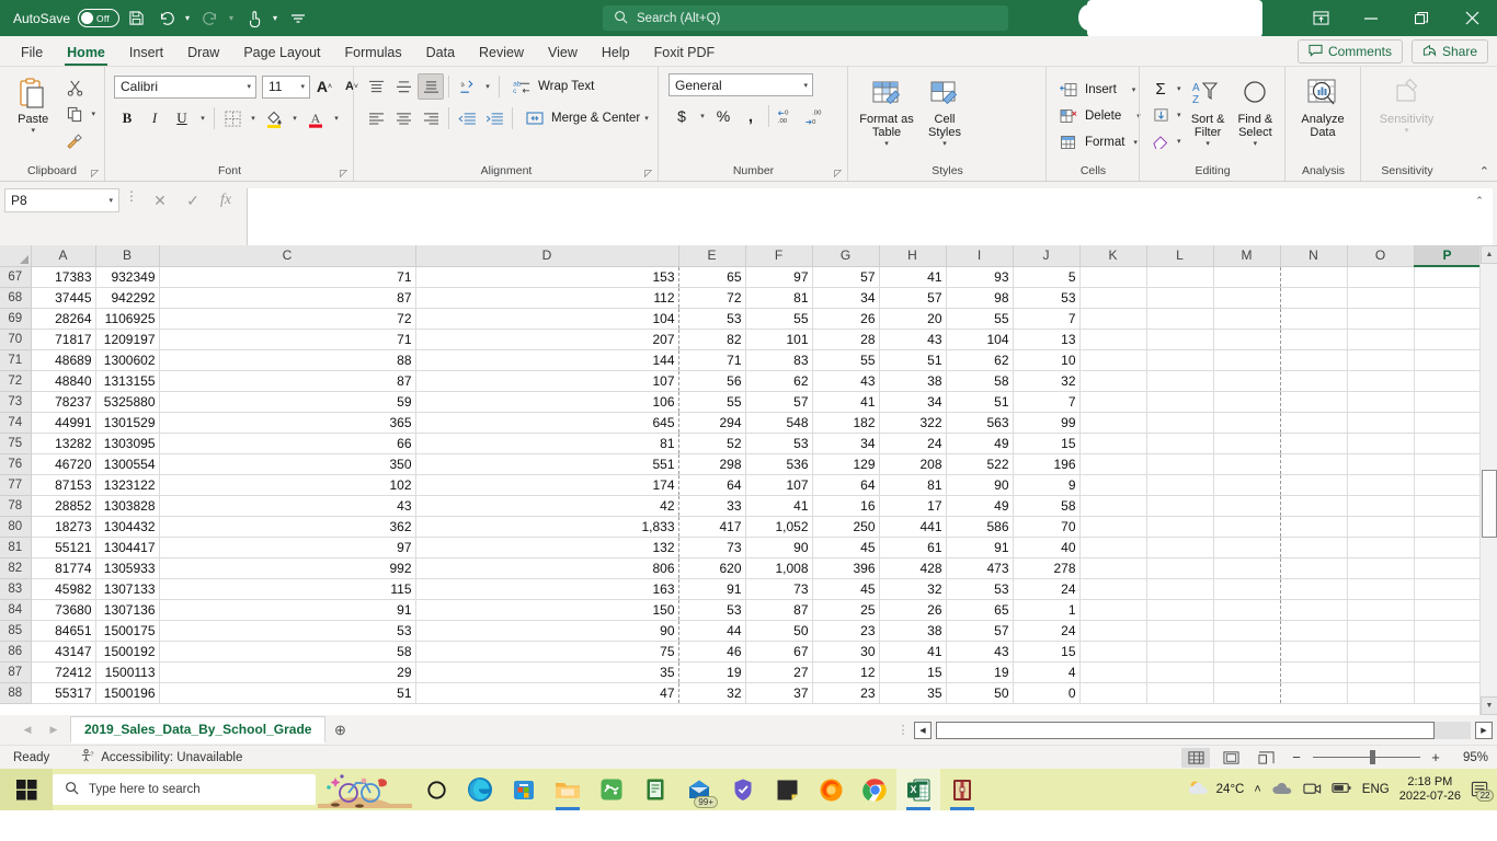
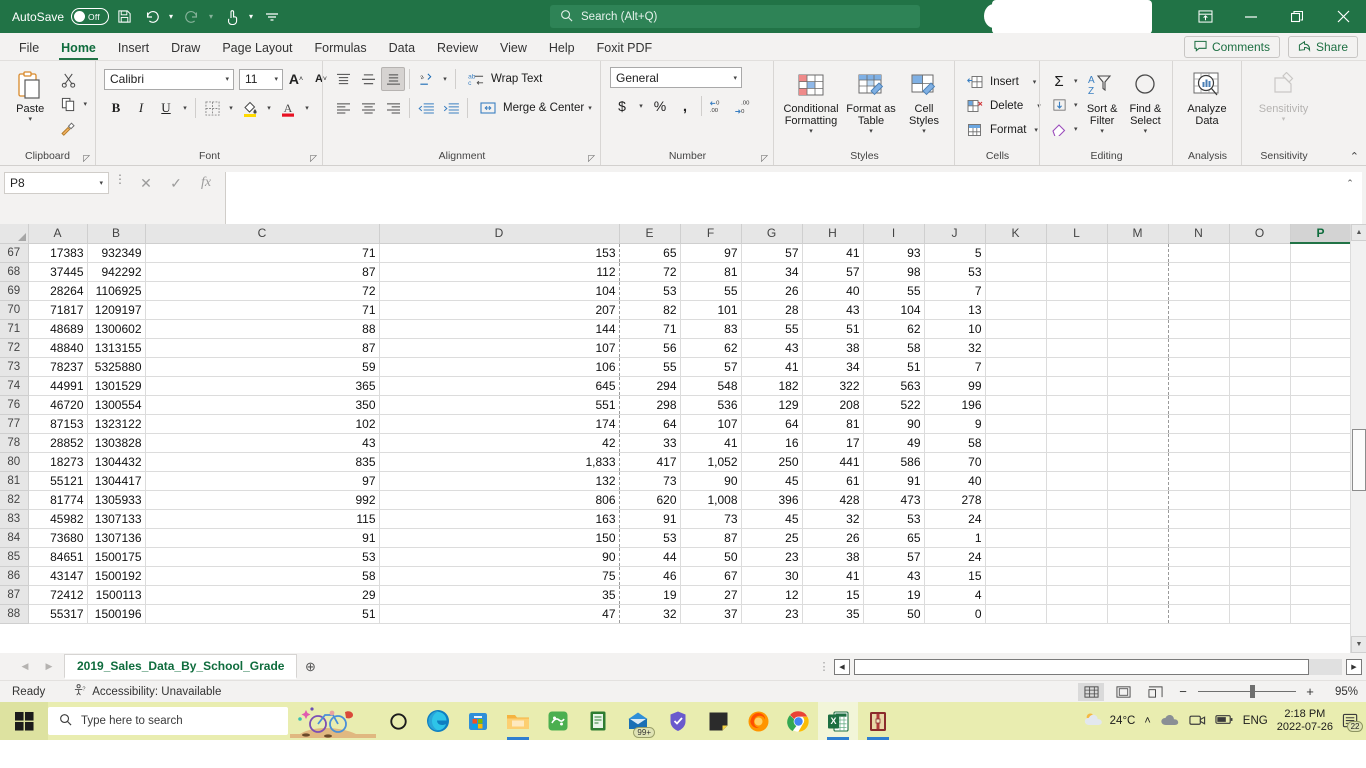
  AutoSave
  Off
  ▾
  ▾
  ▾
  Search (Alt+Q)
  File
  Home
  Insert
  Draw
  Page Layout
  Formulas
  Data
  Review
  View
  Help
  Foxit PDF
  Comments
  Share
  Paste
  Clipboard
  ◸
  Calibri
  11
  A
  A
  B
  I
  U
  A
  Font
  ◸
  Wrap Text
  Merge & Center
  Alignment
  ◸
  General
  $
  %
  ,
  Number
  ◸
+ Conditional Formatting
  Format as Table
  Cell Styles
  Styles
  Insert
  Delete
  Format
  Cells
  Σ
  A
  Z
  Sort & Filter
  Find & Select
  Editing
  Analyze Data
  Analysis
  Sensitivity
  Sensitivity
  ⌃
  P8
  ⋮
  ✕
  ✓
  fx
  ⌃
  	A	B	C	D	E	F	G	H	I	J	K	L	M	N	O	P
  67	17383	932349	71	153	65	97	57	41	93	5
  68	37445	942292	87	112	72	81	34	57	98	53
- 69	28264	1106925	72	104	53	55	26	20	55	7
+ 69	28264	1106925	72	104	53	55	26	40	55	7
  70	71817	1209197	71	207	82	101	28	43	104	13
  71	48689	1300602	88	144	71	83	55	51	62	10
  72	48840	1313155	87	107	56	62	43	38	58	32
  73	78237	5325880	59	106	55	57	41	34	51	7
  74	44991	1301529	365	645	294	548	182	322	563	99
- 75	13282	1303095	66	81	52	53	34	24	49	15
  76	46720	1300554	350	551	298	536	129	208	522	196
  77	87153	1323122	102	174	64	107	64	81	90	9
  78	28852	1303828	43	42	33	41	16	17	49	58
- 80	18273	1304432	362	1,833	417	1,052	250	441	586	70
+ 80	18273	1304432	835	1,833	417	1,052	250	441	586	70
  81	55121	1304417	97	132	73	90	45	61	91	40
  82	81774	1305933	992	806	620	1,008	396	428	473	278
  83	45982	1307133	115	163	91	73	45	32	53	24
  84	73680	1307136	91	150	53	87	25	26	65	1
  85	84651	1500175	53	90	44	50	23	38	57	24
  86	43147	1500192	58	75	46	67	30	41	43	15
  87	72412	1500113	29	35	19	27	12	15	19	4
  88	55317	1500196	51	47	32	37	23	35	50	0
  ◀
  ▶
  2019_Sales_Data_By_School_Grade
  ⊕
  ⋮
  Ready
  Accessibility: Unavailable
  −
  +
  95%
  Type here to search
  99+
  X
  24°C
  ˄
  ENG
  2:18 PM
  2022-07-26
  22
